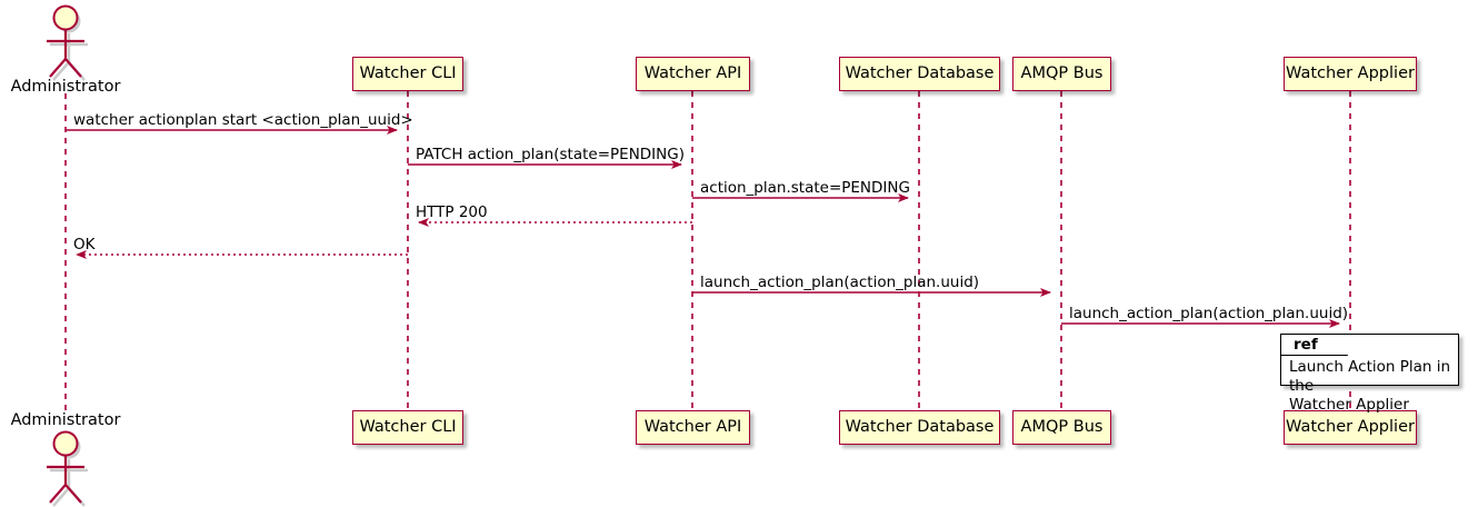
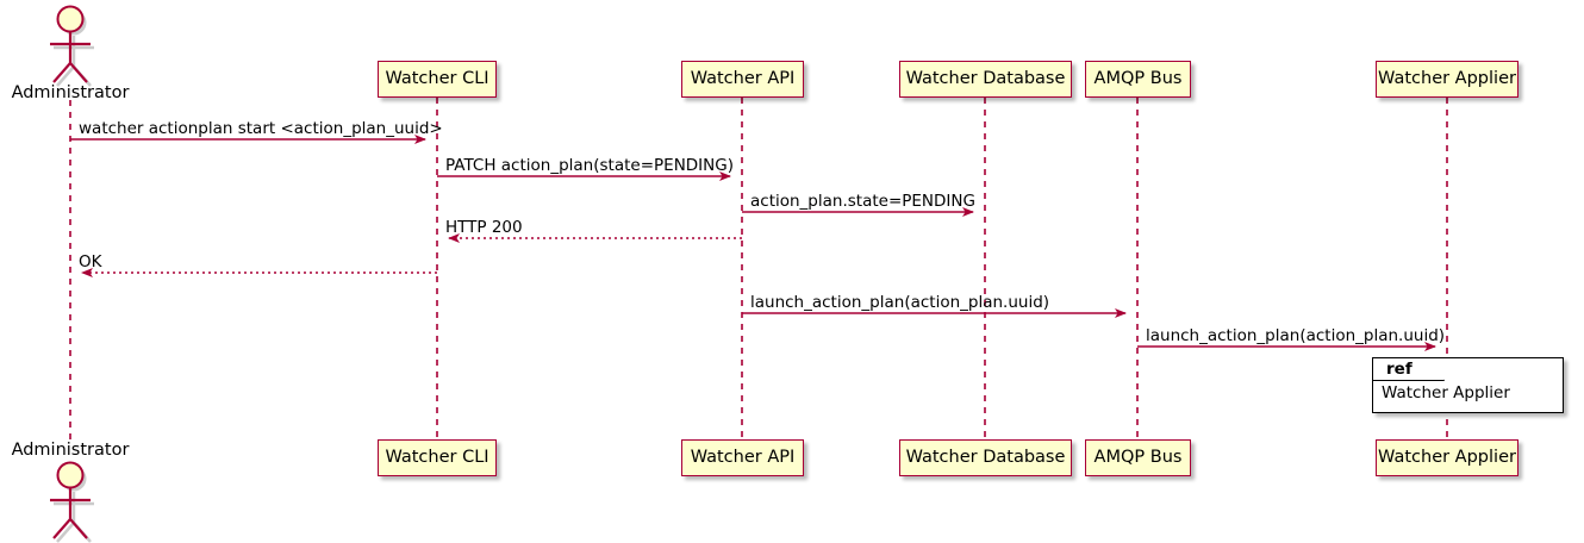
  Watcher CLI
  Watcher API
  Watcher Database
  AMQP Bus
  Watcher Applier
  Watcher CLI
  Watcher API
  Watcher Database
  AMQP Bus
  Watcher Applier
  Administrator
  Administrator
  watcher actionplan start <action_plan_uuid>
  PATCH action_plan(state=PENDING)
  action_plan.state=PENDING
  HTTP 200
  OK
  launch_action_plan(action_plan.uuid)
  launch_action_plan(action_plan.uuid)
  ref
- Launch Action Plan in the
  Watcher Applier
